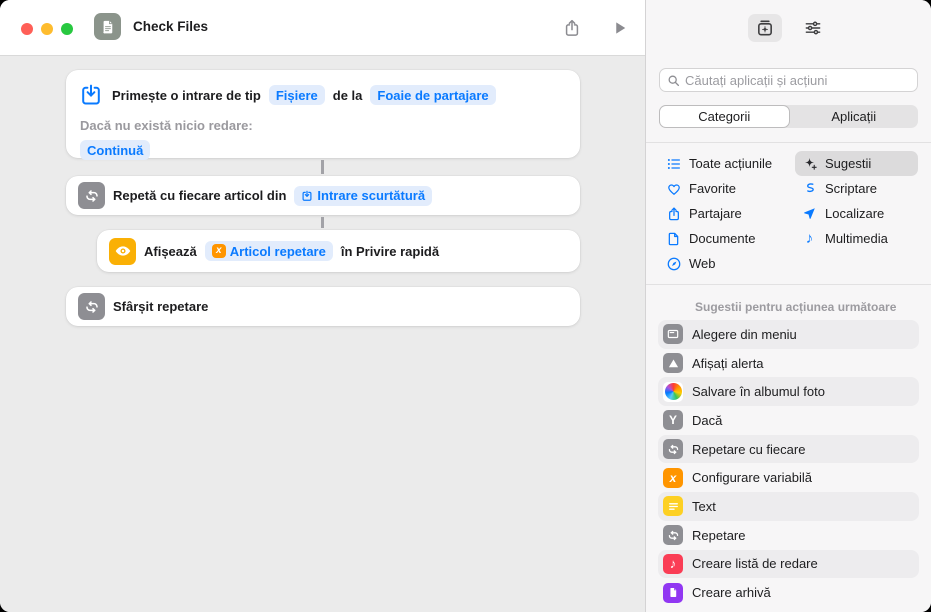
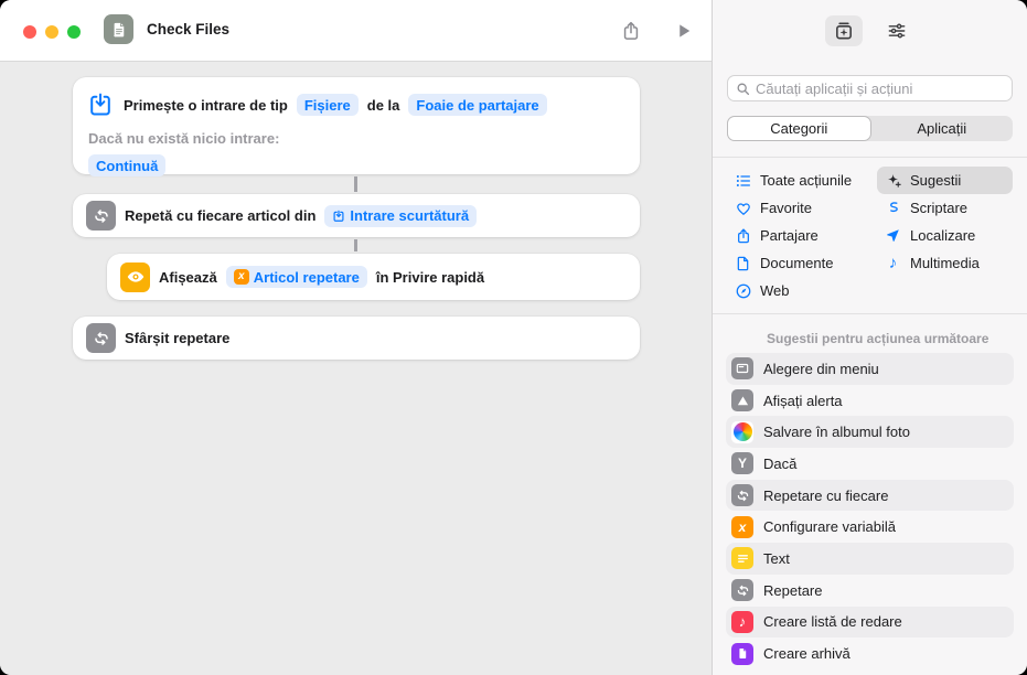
  Check Files
  Primește o intrare de tip
  Fișiere
  de la
  Foaie de partajare
- Dacă nu există nicio redare:
+ Dacă nu există nicio intrare:
  Continuă
  Repetă cu fiecare articol din
  Intrare scurtătură
  Afișează
  x
  Articol repetare
  în Privire rapidă
  Sfârșit repetare
  Căutați aplicații și acțiuni
  Categorii
  Aplicații
  Toate acțiunile
  Favorite
  Partajare
  Documente
  Web
  Sugestii
  Scriptare
  Localizare
  ♪
  Multimedia
  Sugestii pentru acțiunea următoare
  Alegere din meniu
  Afișați alerta
  Salvare în albumul foto
  Y
  Dacă
  Repetare cu fiecare
  x
  Configurare variabilă
  Text
  Repetare
  ♪
  Creare listă de redare
  Creare arhivă
